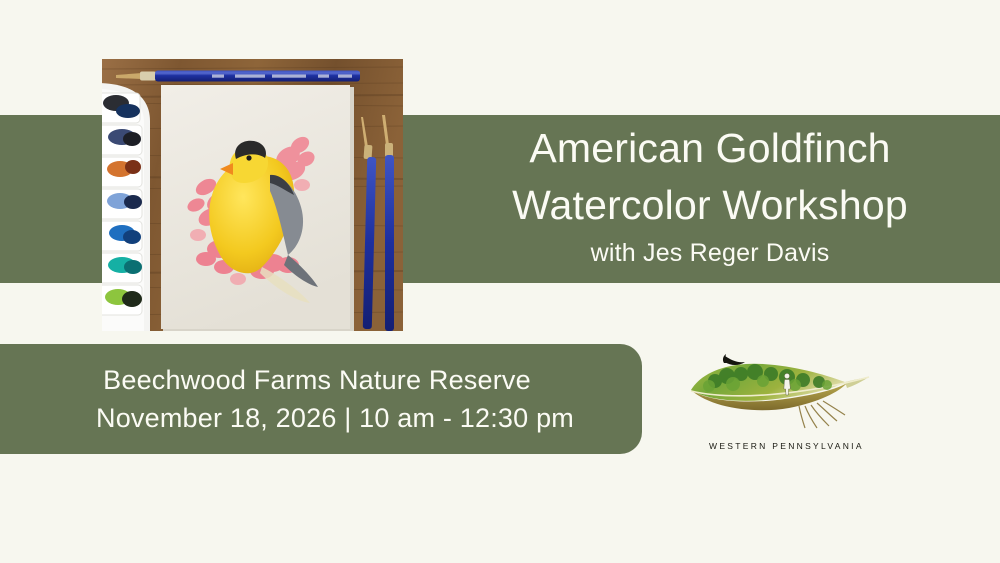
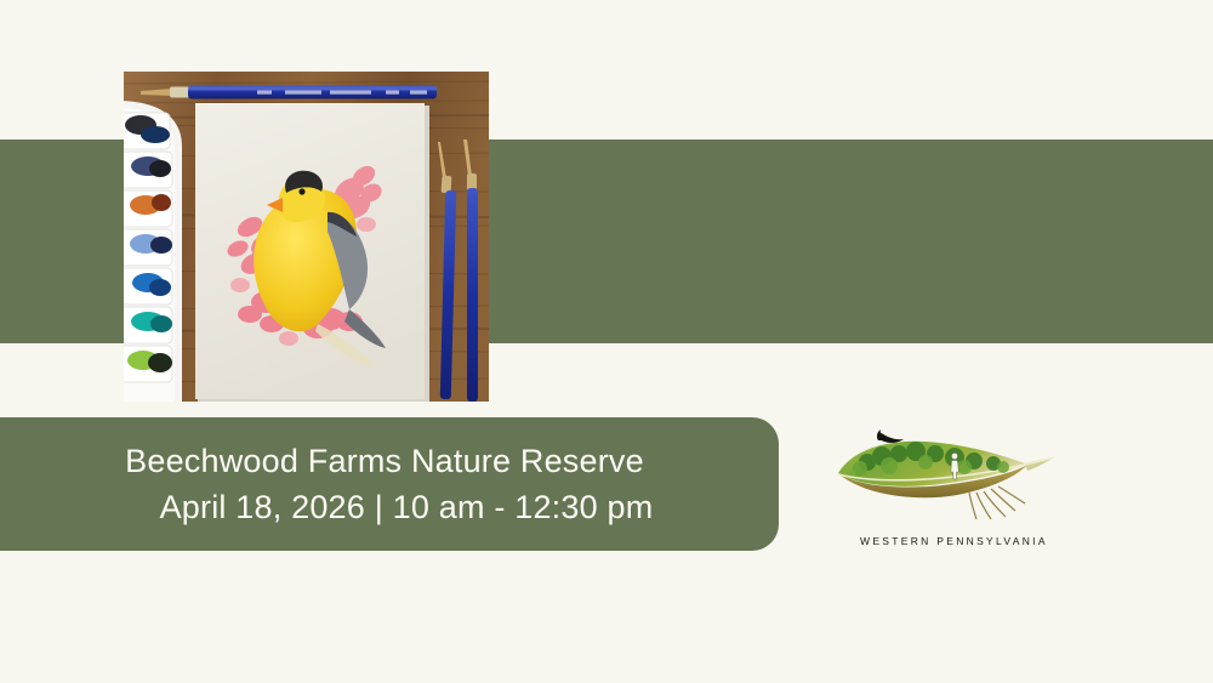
- American Goldfinch
- Watercolor Workshop
- with Jes Reger Davis
  Beechwood Farms Nature Reserve
- November 18, 2026 | 10 am - 12:30 pm
+ April 18, 2026 | 10 am - 12:30 pm
  WESTERN PENNSYLVANIA
